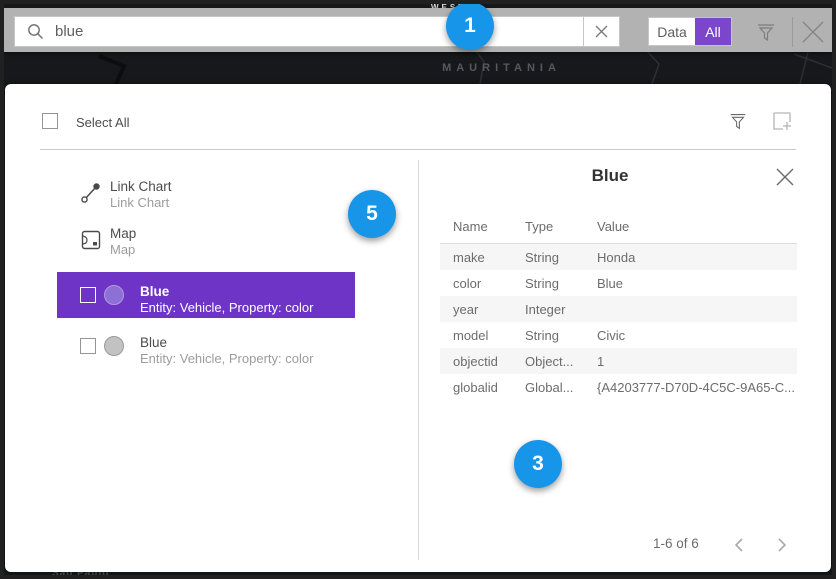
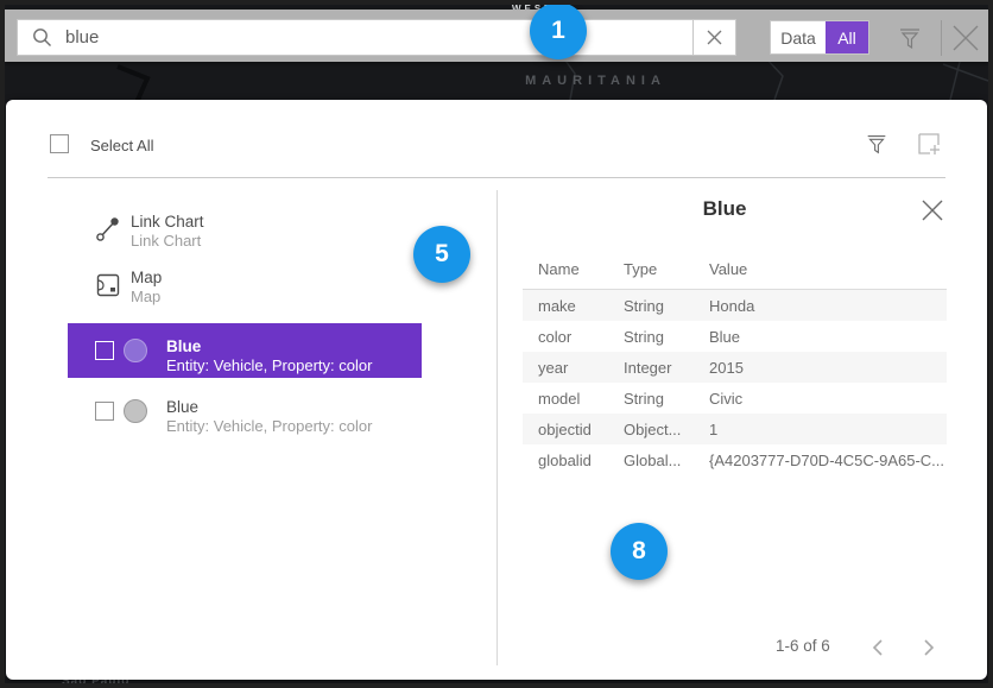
  MAURITANIA
  São Paulo
  blue
  Data
  All
  Select All
  Link Chart
  Link Chart
  Map
  Map
  Blue
  Entity: Vehicle, Property: color
  Blue
  Entity: Vehicle, Property: color
  Blue
  Name
  Type
  Value
  make
  String
  Honda
  color
  String
  Blue
  year
  Integer
+ 2015
  model
  String
  Civic
  objectid
  Object...
  1
  globalid
  Global...
  {A4203777-D70D-4C5C-9A65-C...
  1-6 of 6
  1
  5
- 3
+ 8
